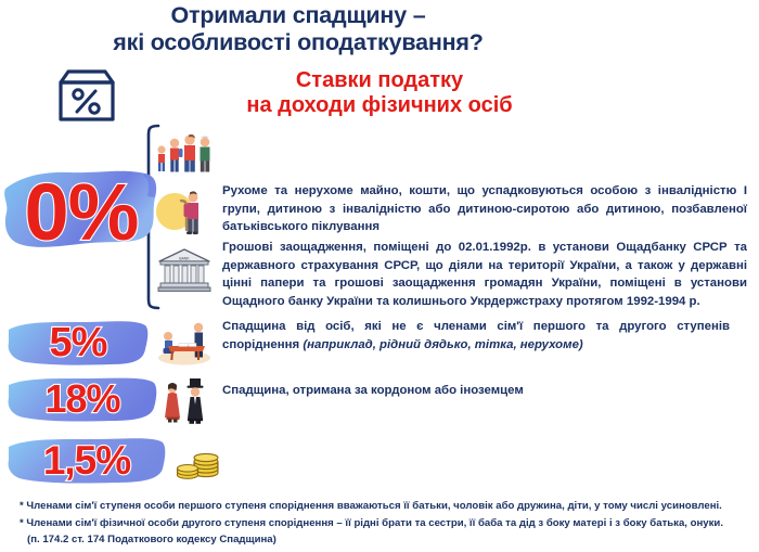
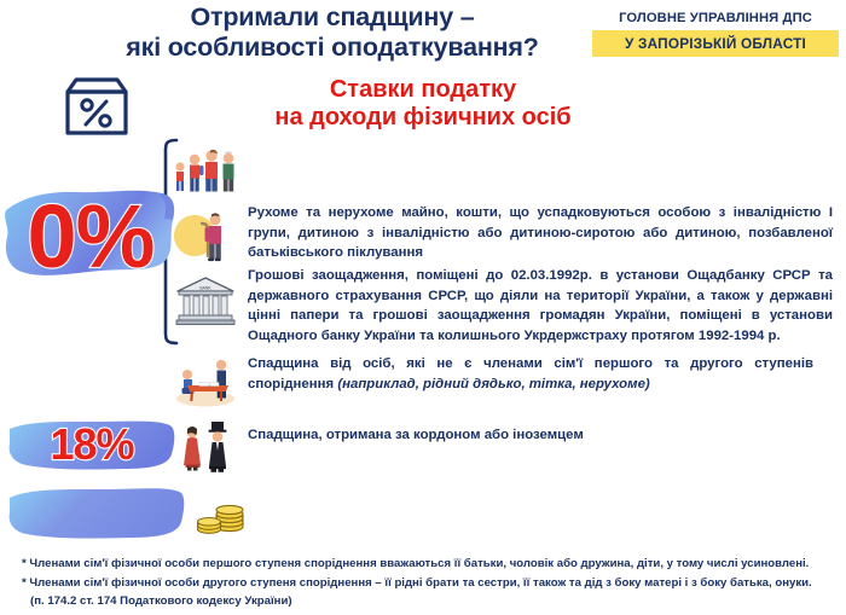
  Отримали спадщину –
  які особливості оподаткування?
+ ГОЛОВНЕ УПРАВЛІННЯ ДПС
+ У ЗАПОРІЗЬКІЙ ОБЛАСТІ
  Ставки податку
  на доходи фізичних осіб
  0%
- 5%
  18%
- 1,5%
  Рухоме та нерухоме майно, кошти, що успадковуються особою з інвалідністю I групи, дитиною з інвалідністю або дитиною-сиротою або дитиною, позбавленої батьківського піклування
- Грошові заощадження, поміщені до 02.01.1992р. в установи Ощадбанку СРСР та державного страхування СРСР, що діяли на території України, а також у державні цінні папери та грошові заощадження громадян України, поміщені в установи Ощадного банку України та колишнього Укрдержстраху протягом 1992-1994 р.
+ Грошові заощадження, поміщені до 02.03.1992р. в установи Ощадбанку СРСР та державного страхування СРСР, що діяли на території України, а також у державні цінні папери та грошові заощадження громадян України, поміщені в установи Ощадного банку України та колишнього Укрдержстраху протягом 1992-1994 р.
  Спадщина від осіб, які не є членами сім'ї першого та другого ступенів споріднення (наприклад, рідний дядько, тітка, нерухоме)
  Спадщина, отримана за кордоном або іноземцем
- * Членами сім'ї ступеня особи першого ступеня споріднення вважаються її батьки, чоловік або дружина, діти, у тому числі усиновлені.
+ * Членами сім'ї фізичної особи першого ступеня споріднення вважаються її батьки, чоловік або дружина, діти, у тому числі усиновлені.
- * Членами сім'ї фізичної особи другого ступеня споріднення – її рідні брати та сестри, її баба та дід з боку матері і з боку батька, онуки.
+ * Членами сім'ї фізичної особи другого ступеня споріднення – її рідні брати та сестри, її також та дід з боку матері і з боку батька, онуки.
- (п. 174.2 ст. 174 Податкового кодексу Спадщина)
+ (п. 174.2 ст. 174 Податкового кодексу України)
